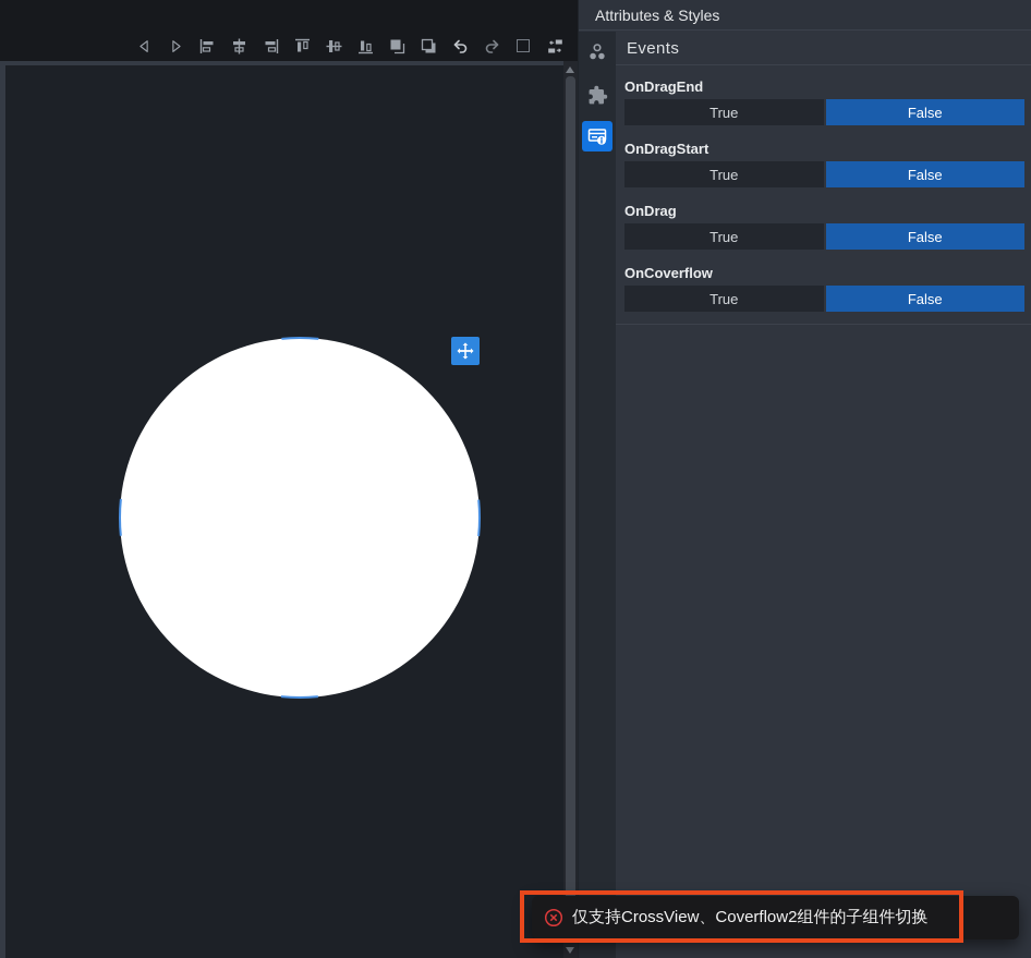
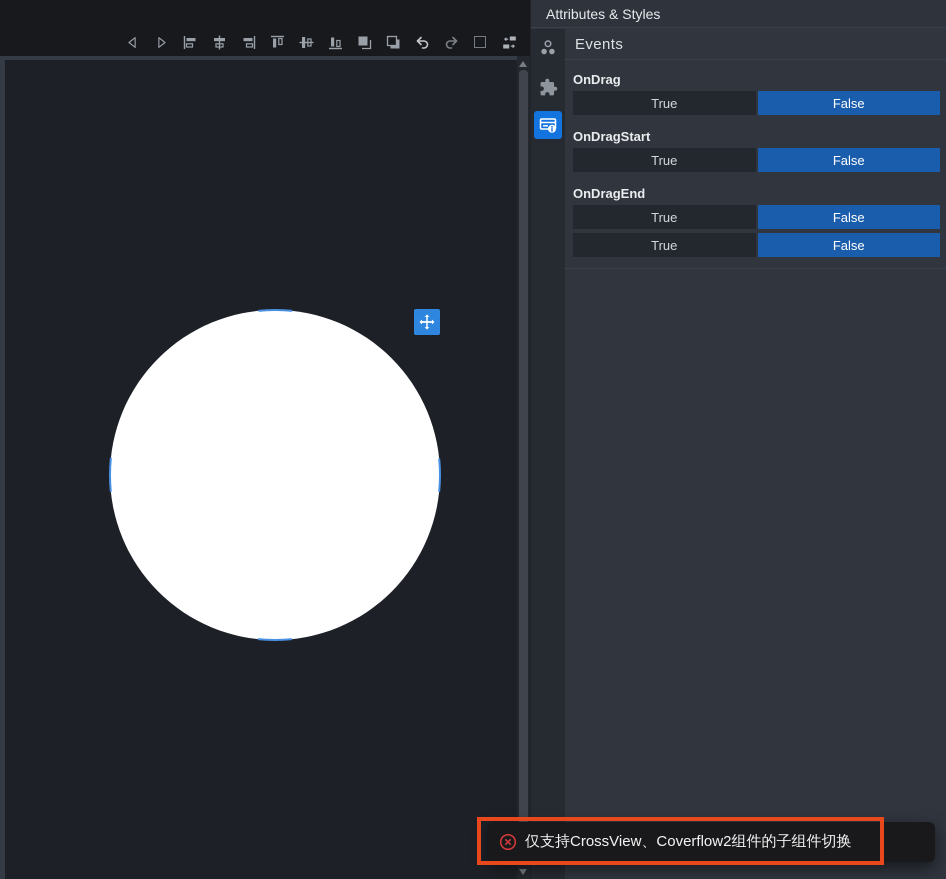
  Attributes & Styles
  Events
- OnDragEnd
+ OnDrag
  True
  False
  OnDragStart
  True
  False
- OnDrag
+ OnDragEnd
  True
  False
- OnCoverflow
  True
  False
  仅支持CrossView、Coverflow2组件的子组件切换
